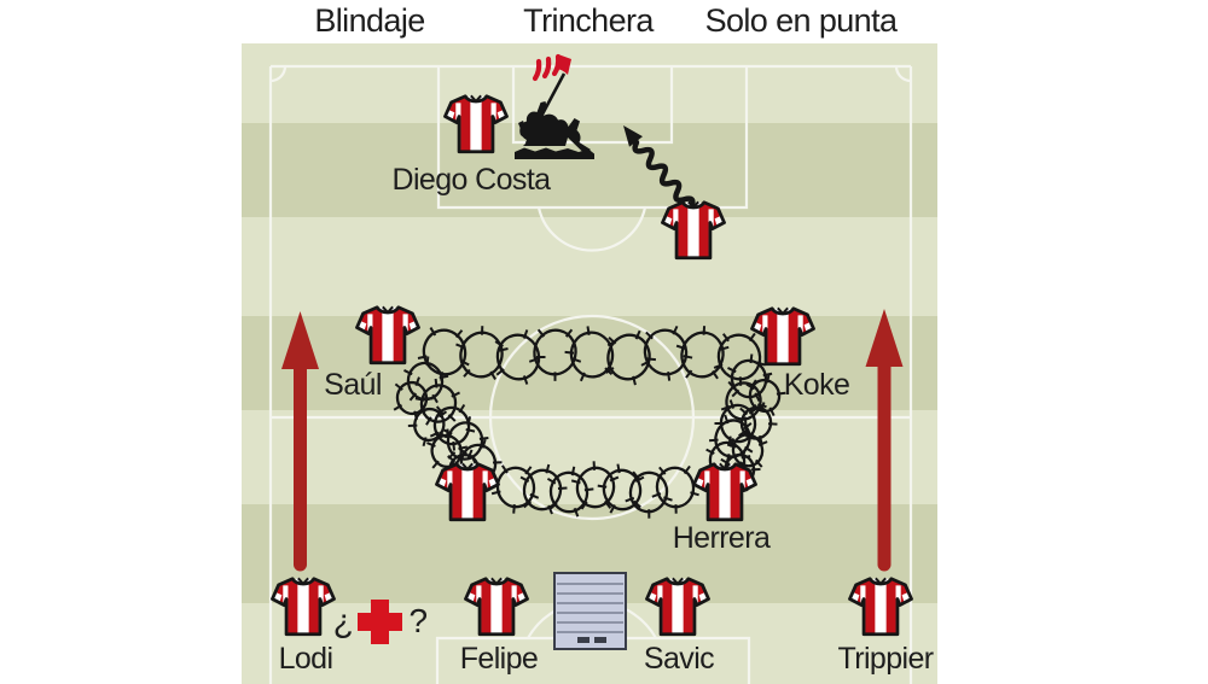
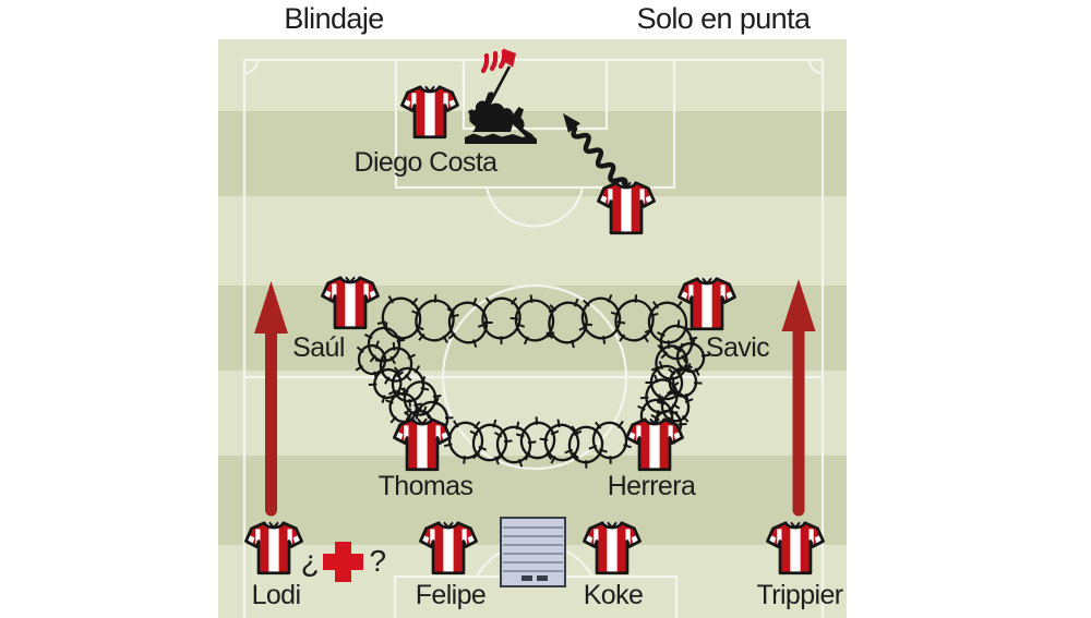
  Blindaje
- Trinchera
  Solo en punta
  Diego Costa
  Saúl
- Koke
+ Savic
+ Thomas
  Herrera
  Lodi
  Felipe
- Savic
+ Koke
  Trippier
  ¿
  ?
